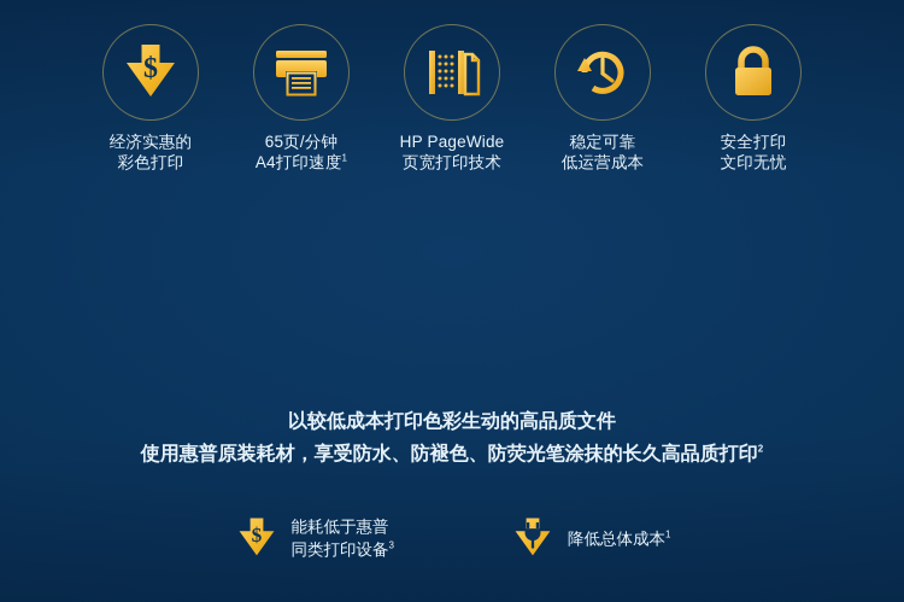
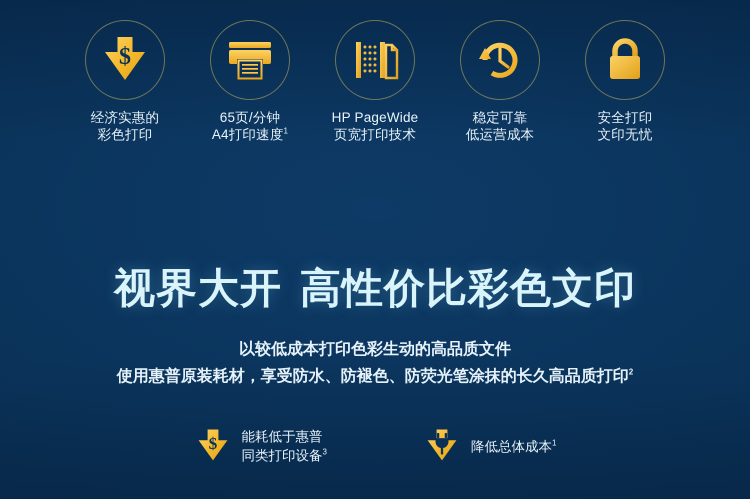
  $
  经济实惠的
  彩色打印
  65页/分钟
  A4打印速度1
  HP PageWide
  页宽打印技术
  稳定可靠
  低运营成本
  安全打印
  文印无忧
+ 视界大开 高性价比彩色文印
  以较低成本打印色彩生动的高品质文件
  使用惠普原装耗材，享受防水、防褪色、防荧光笔涂抹的长久高品质打印2
  $
  能耗低于惠普
  同类打印设备3
  降低总体成本1
